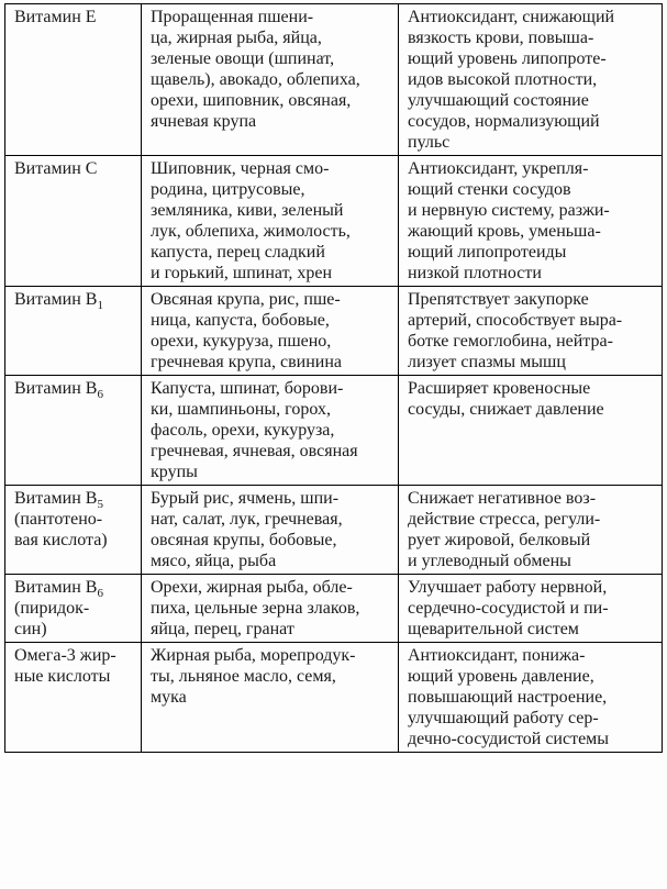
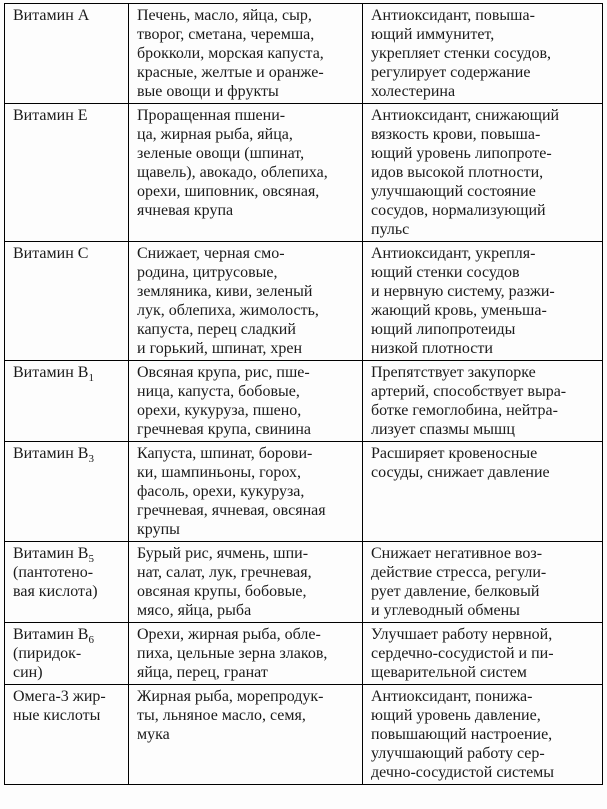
+ Витамин А	Печень, масло, яйца, сыр, творог, сметана, черемша, брокколи, морская капуста, красные, желтые и оранже- вые овощи и фрукты	Антиоксидант, повыша- ющий иммунитет, укрепляет стенки сосудов, регулирует содержание холестерина
  Витамин Е	Проращенная пшени- ца, жирная рыба, яйца, зеленые овощи (шпинат, щавель), авокадо, облепиха, орехи, шиповник, овсяная, ячневая крупа	Антиоксидант, снижающий вязкость крови, повыша- ющий уровень липопроте- идов высокой плотности, улучшающий состояние сосудов, нормализующий пульс
- Витамин С	Шиповник, черная смо- родина, цитрусовые, земляника, киви, зеленый лук, облепиха, жимолость, капуста, перец сладкий и горький, шпинат, хрен	Антиоксидант, укрепля- ющий стенки сосудов и нервную систему, разжи- жающий кровь, уменьша- ющий липопротеиды низкой плотности
+ Витамин С	Снижает, черная смо- родина, цитрусовые, земляника, киви, зеленый лук, облепиха, жимолость, капуста, перец сладкий и горький, шпинат, хрен	Антиоксидант, укрепля- ющий стенки сосудов и нервную систему, разжи- жающий кровь, уменьша- ющий липопротеиды низкой плотности
  Витамин В1	Овсяная крупа, рис, пше- ница, капуста, бобовые, орехи, кукуруза, пшено, гречневая крупа, свинина	Препятствует закупорке артерий, способствует выра- ботке гемоглобина, нейтра- лизует спазмы мышц
- Витамин В6	Капуста, шпинат, борови- ки, шампиньоны, горох, фасоль, орехи, кукуруза, гречневая, ячневая, овсяная крупы	Расширяет кровеносные сосуды, снижает давление
+ Витамин В3	Капуста, шпинат, борови- ки, шампиньоны, горох, фасоль, орехи, кукуруза, гречневая, ячневая, овсяная крупы	Расширяет кровеносные сосуды, снижает давление
- Витамин В5 (пантотено- вая кислота)	Бурый рис, ячмень, шпи- нат, салат, лук, гречневая, овсяная крупы, бобовые, мясо, яйца, рыба	Снижает негативное воз- действие стресса, регули- рует жировой, белковый и углеводный обмены
+ Витамин В5 (пантотено- вая кислота)	Бурый рис, ячмень, шпи- нат, салат, лук, гречневая, овсяная крупы, бобовые, мясо, яйца, рыба	Снижает негативное воз- действие стресса, регули- рует давление, белковый и углеводный обмены
  Витамин В6 (пиридок- син)	Орехи, жирная рыба, обле- пиха, цельные зерна злаков, яйца, перец, гранат	Улучшает работу нервной, сердечно-сосудистой и пи- щеварительной систем
  Омега-3 жир- ные кислоты	Жирная рыба, морепродук- ты, льняное масло, семя, мука	Антиоксидант, понижа- ющий уровень давление, повышающий настроение, улучшающий работу сер- дечно-сосудистой системы
